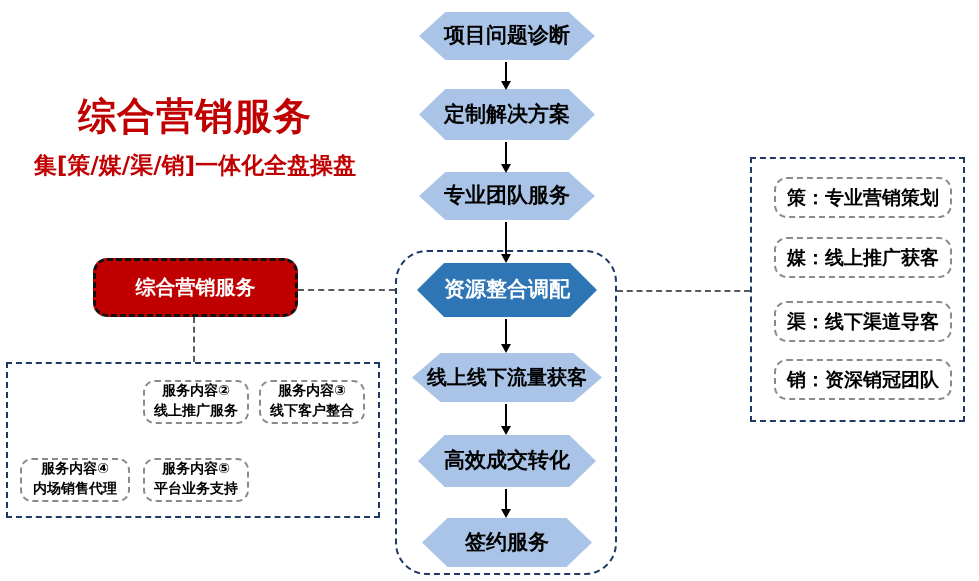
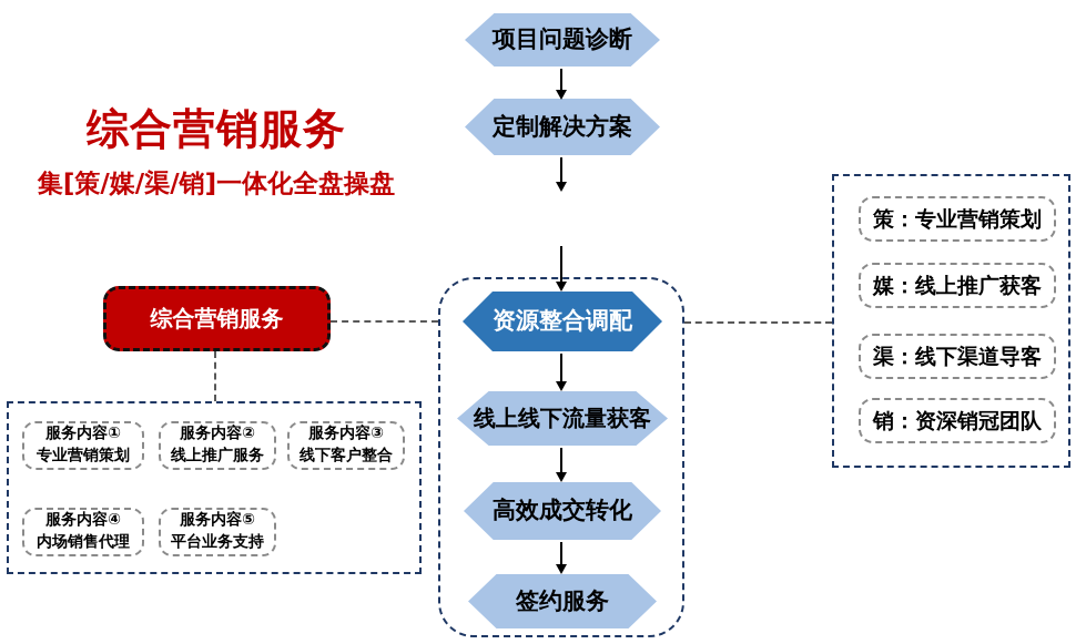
  综合营销服务
  集[策/媒/渠/销]一体化全盘操盘
  综合营销服务
  项目问题诊断
  定制解决方案
- 专业团队服务
  资源整合调配
  线上线下流量获客
  高效成交转化
  签约服务
+ 服务内容①
+ 专业营销策划
  服务内容②
  线上推广服务
  服务内容③
  线下客户整合
  服务内容④
  内场销售代理
  服务内容⑤
  平台业务支持
  策：专业营销策划
  媒：线上推广获客
  渠：线下渠道导客
  销：资深销冠团队
